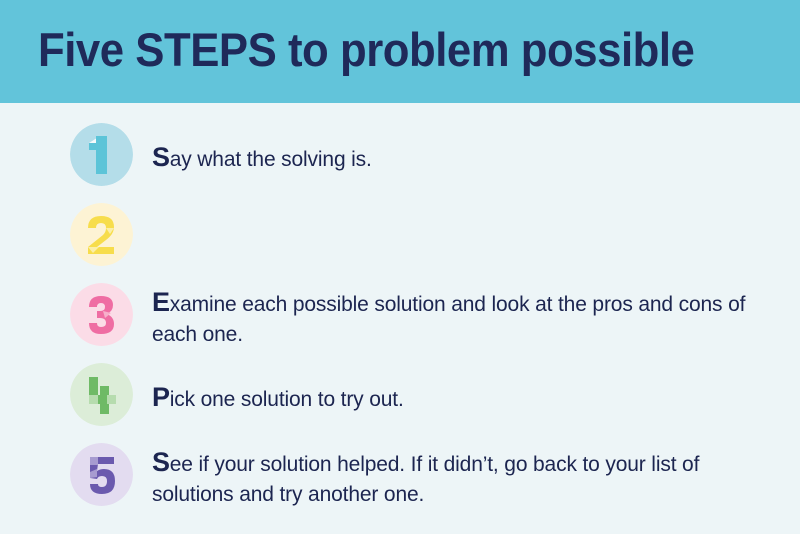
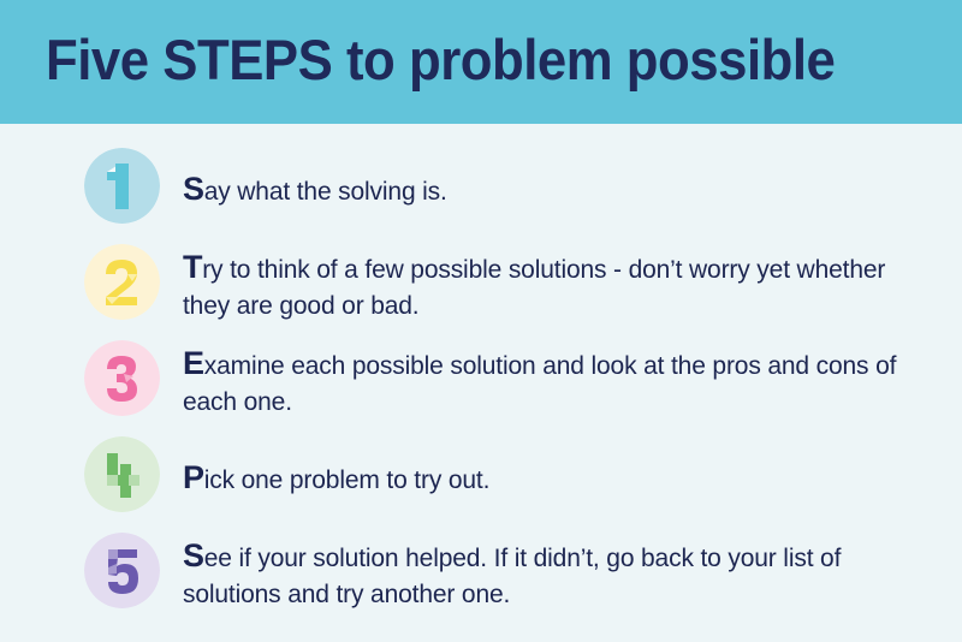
  Five STEPS to problem possible
  Say what the solving is.
+ Try to think of a few possible solutions - don’t worry yet whether they are good or bad.
  Examine each possible solution and look at the pros and cons of each one.
- Pick one solution to try out.
+ Pick one problem to try out.
  See if your solution helped. If it didn’t, go back to your list of solutions and try another one.
